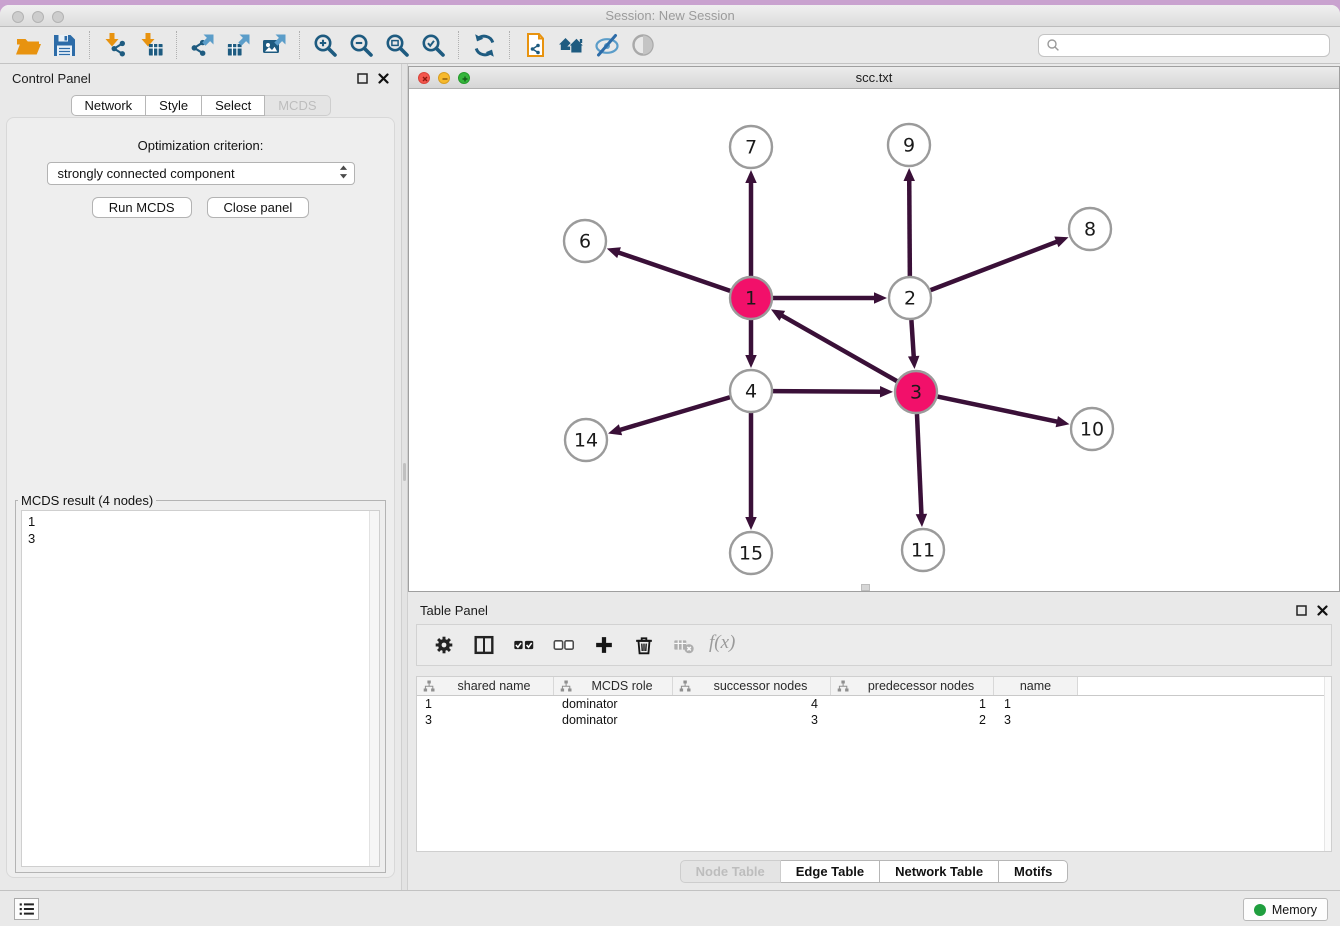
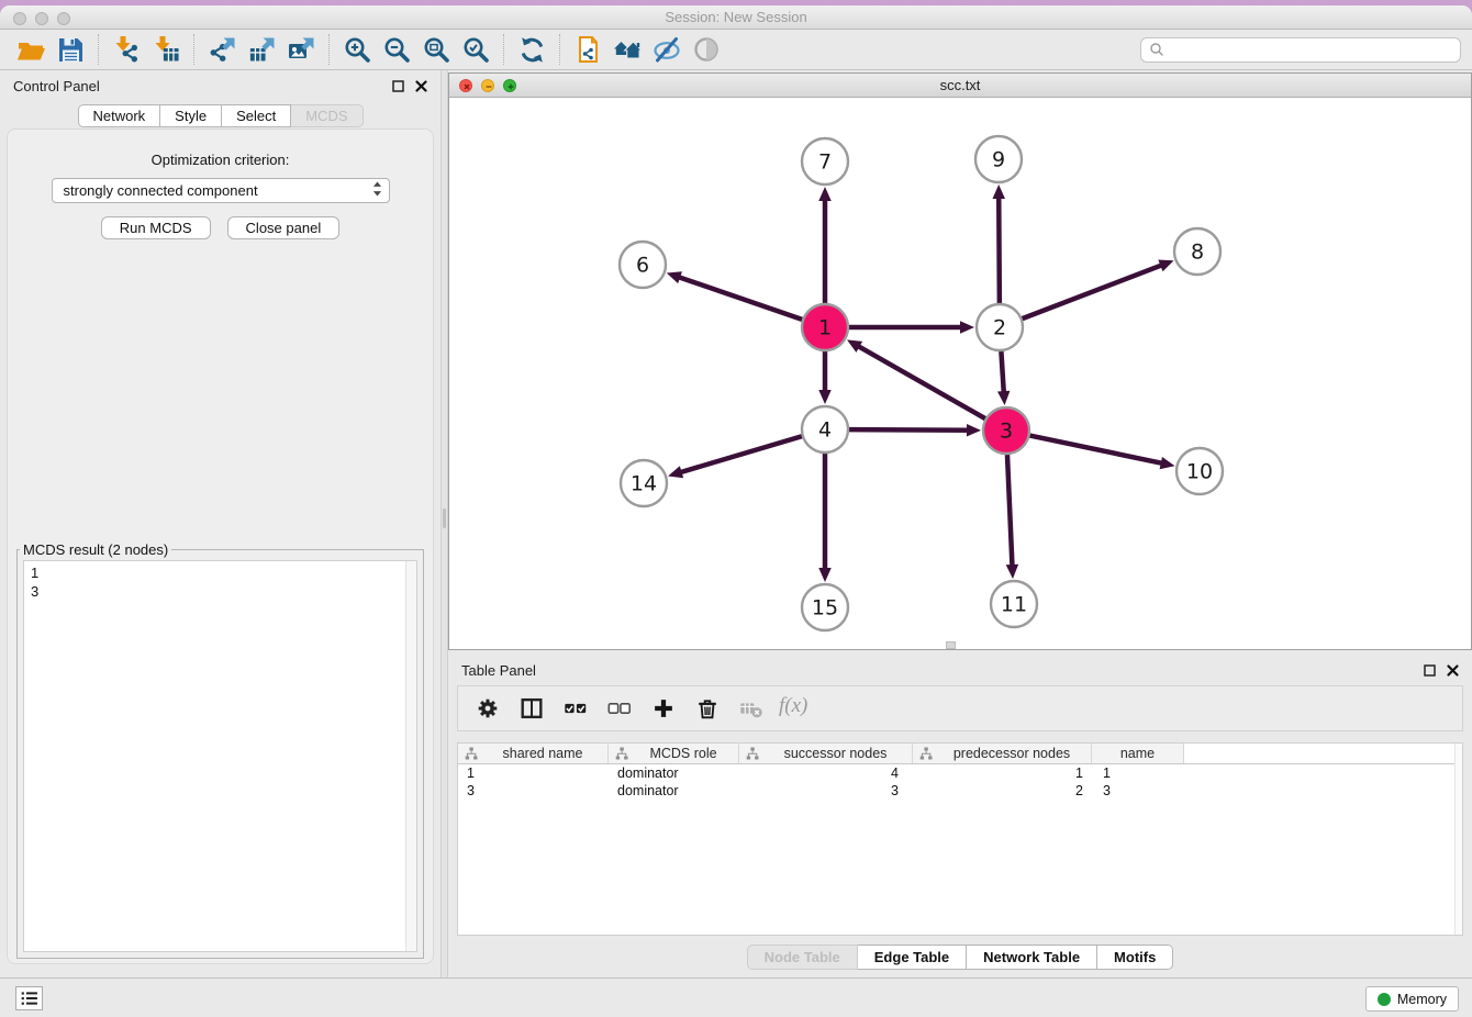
  Session: New Session
  Control Panel
  Network
  Style
  Select
  MCDS
  Optimization criterion:
  strongly connected component
  Run MCDS
  Close panel
- MCDS result (4 nodes)
+ MCDS result (2 nodes)
  1
  3
  scc.txt
  7
  9
  6
  8
  1
  2
  4
  3
  14
  10
  15
  11
  Table Panel
  f(x)
  shared name
  MCDS role
  successor nodes
  predecessor nodes
  name
  1
  dominator
  4
  1
  1
  3
  dominator
  3
  2
  3
  Node Table
  Edge Table
  Network Table
  Motifs
  Memory
